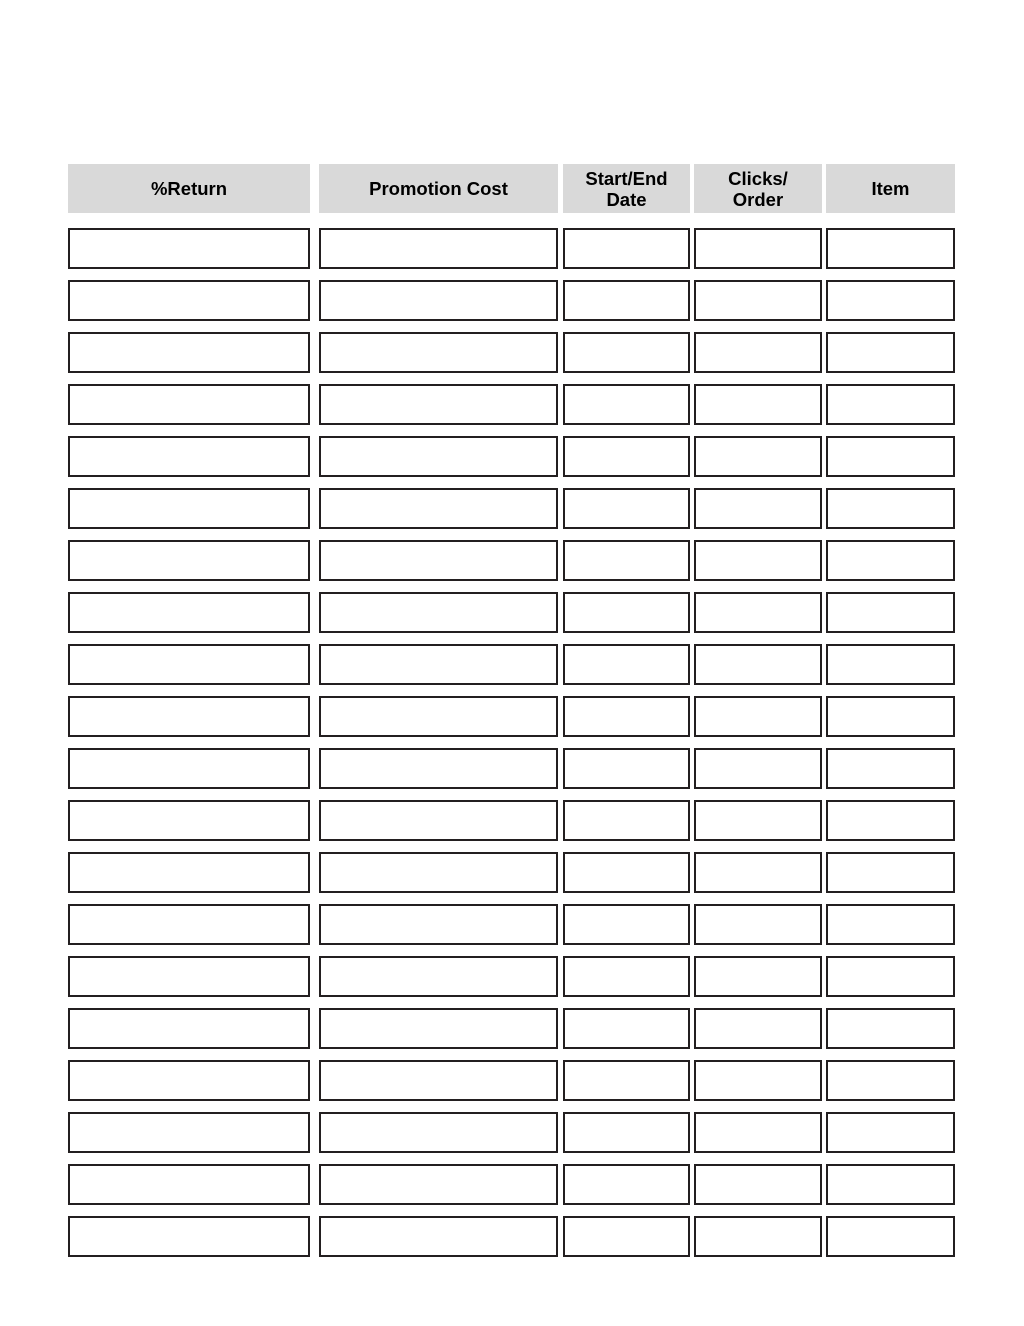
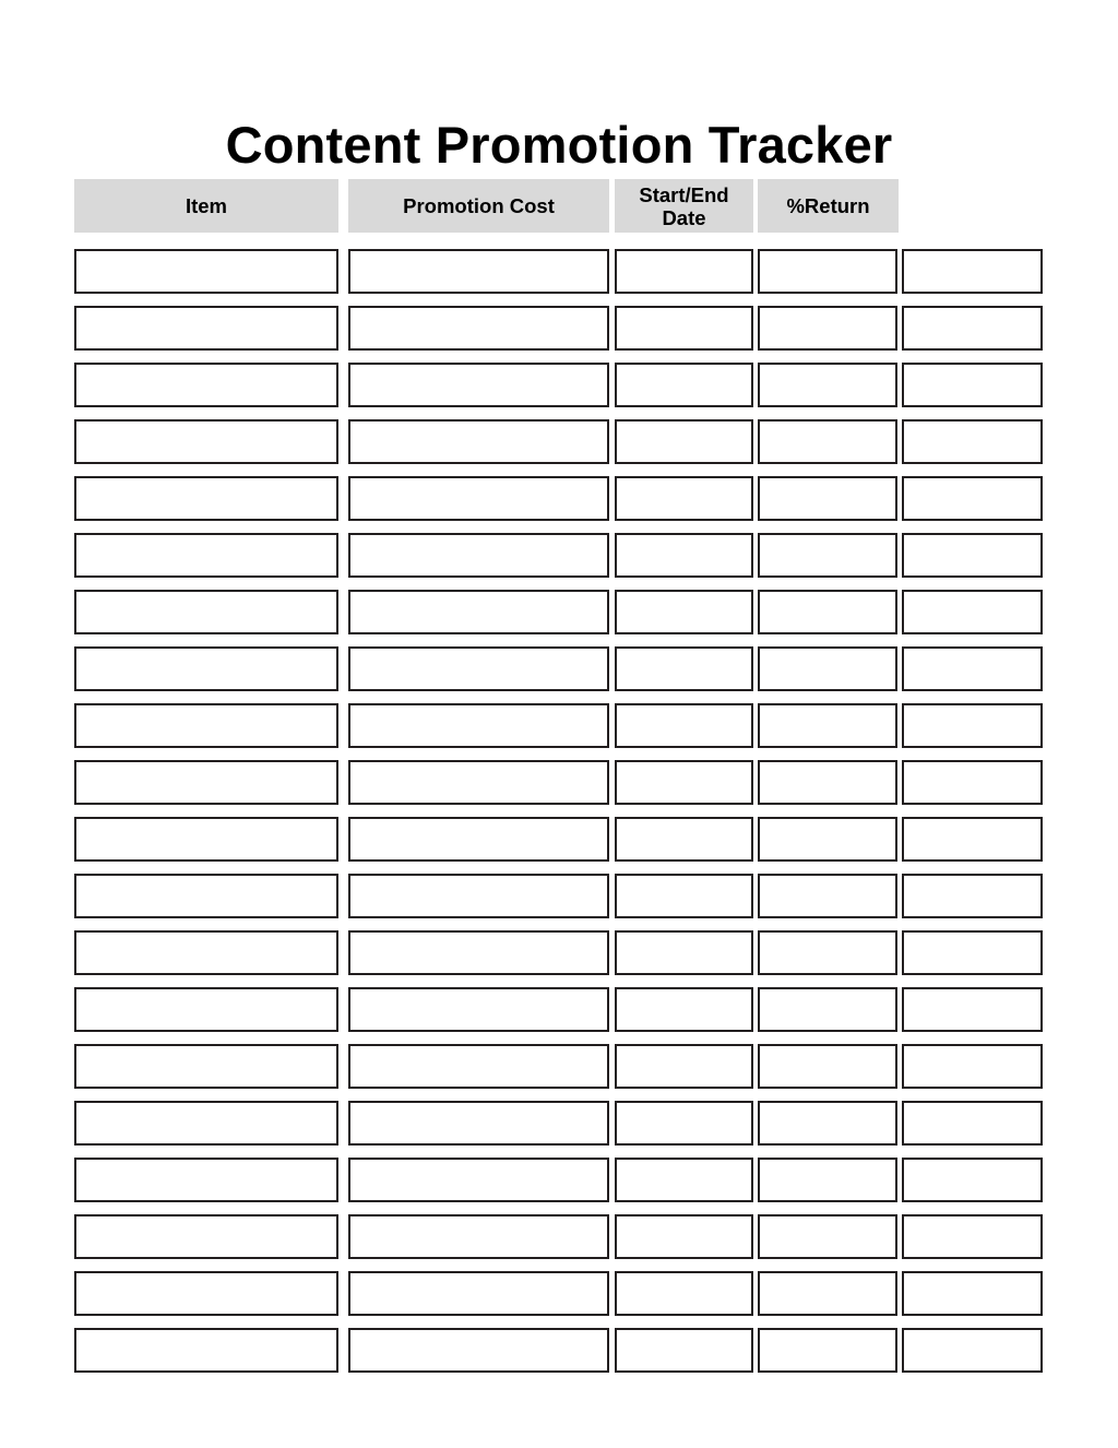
+ Content Promotion Tracker
- %Return
+ Item
  Promotion Cost
  Start/End
  Date
- Clicks/
- Order
- Item
+ %Return
